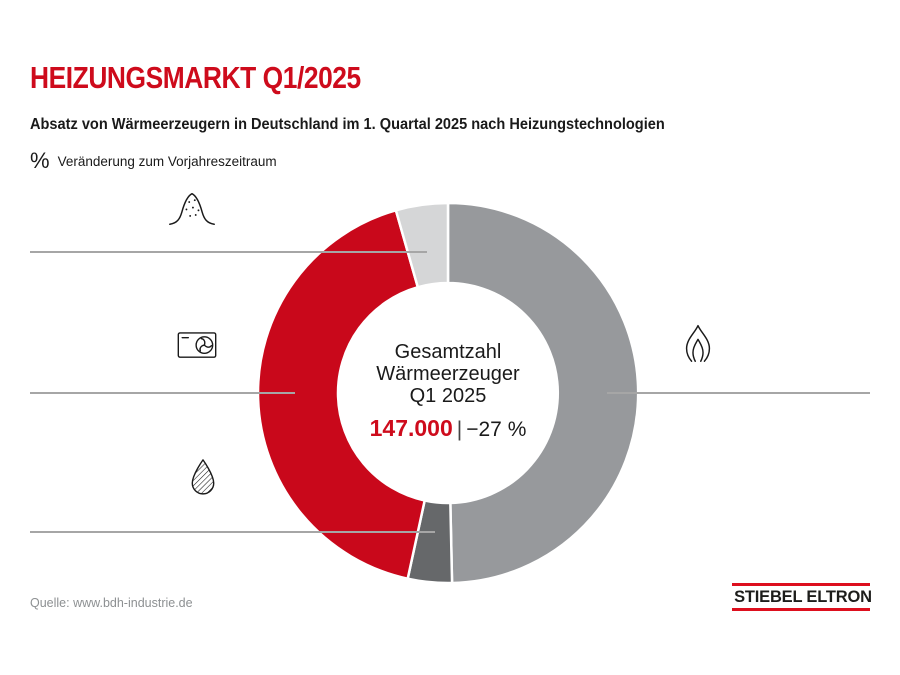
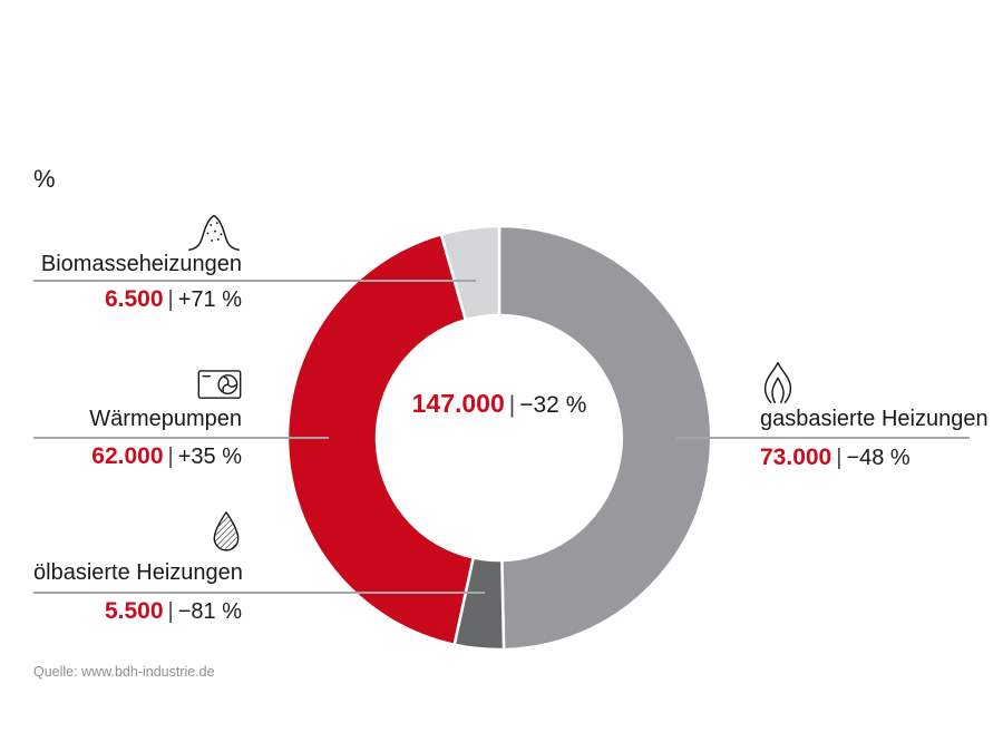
- HEIZUNGSMARKT Q1/2025
- Absatz von Wärmeerzeugern in Deutschland im 1. Quartal 2025 nach Heizungstechnologien
  %
- Veränderung zum Vorjahreszeitraum
- Gesamtzahl
- Wärmeerzeuger
- Q1 2025
- 147.000 | −27 %
+ 147.000 | −32 %
+ Biomasseheizungen
+ 6.500 | +71 %
+ Wärmepumpen
+ 62.000 | +35 %
+ ölbasierte Heizungen
+ 5.500 | −81 %
+ gasbasierte Heizungen
+ 73.000 | −48 %
  Quelle: www.bdh-industrie.de
- STIEBEL ELTRON
